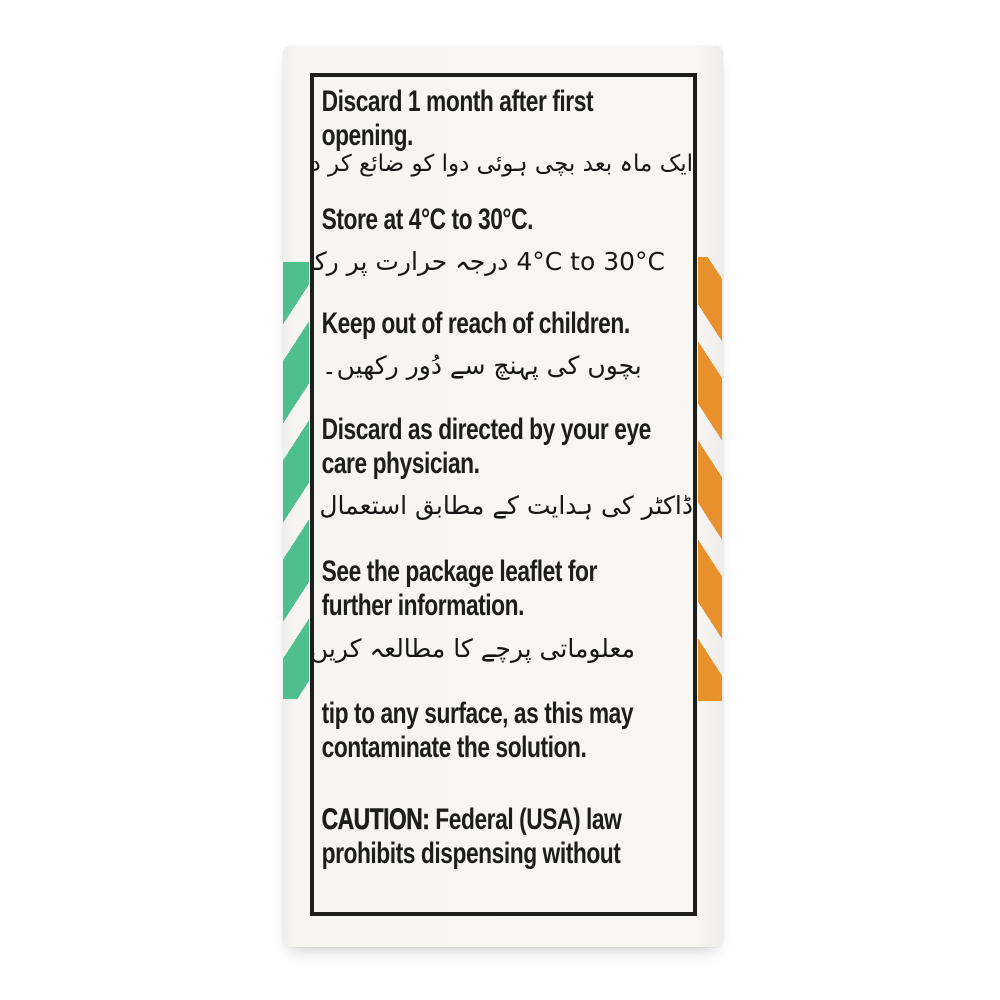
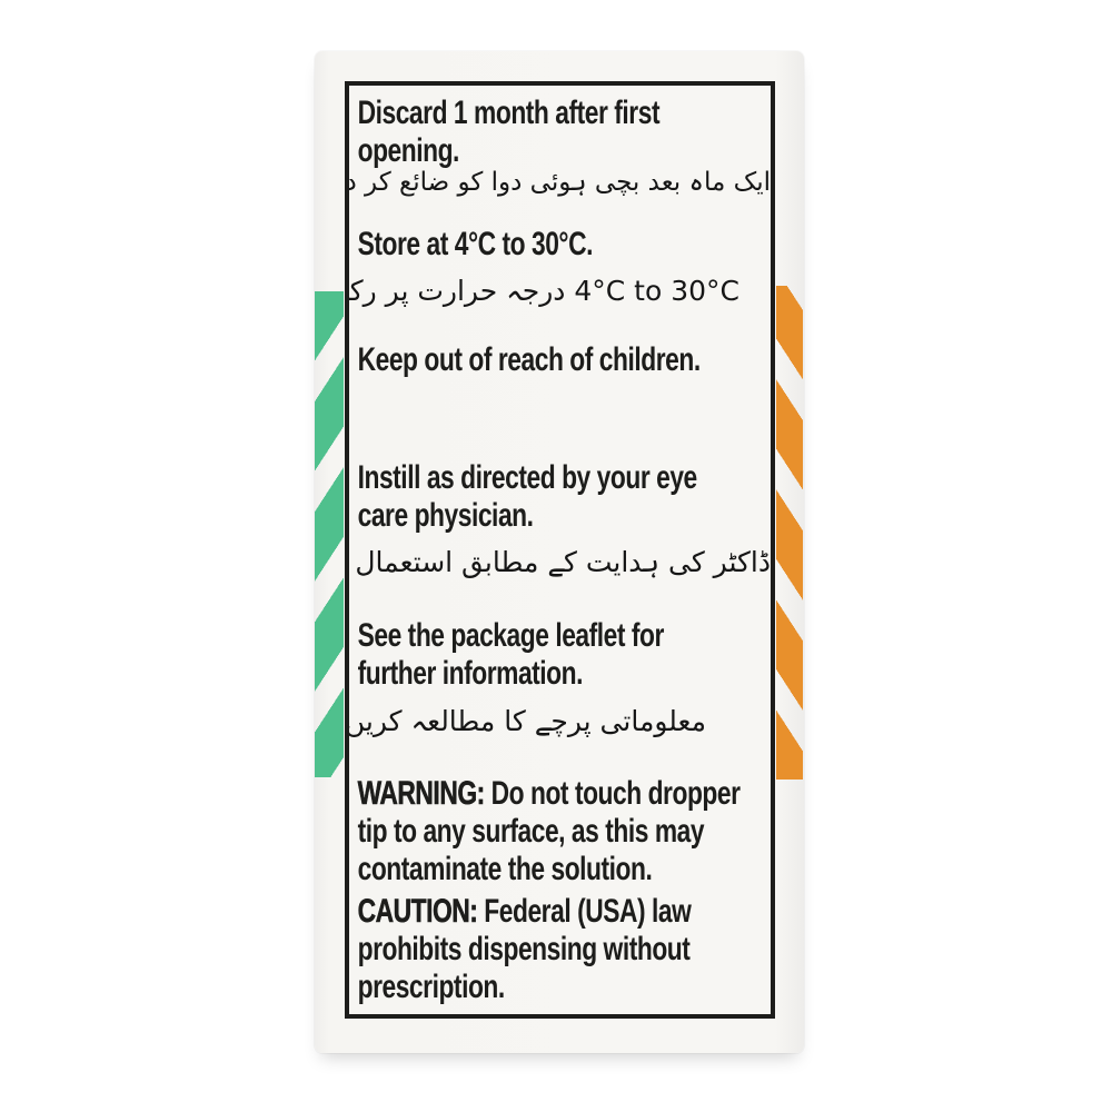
  Discard 1 month after first
  opening.
  ایک ماہ بعد بچی ہوئی دوا کو ضائع کر د
  Store at 4°C to 30°C.
  4°C to 30°C درجہ حرارت پر رک
  Keep out of reach of children.
- بچوں کی پہنچ سے دُور رکھیں۔
- Discard as directed by your eye
+ Instill as directed by your eye
  care physician.
  ڈاکٹر کی ہدایت کے مطابق استعمال
  See the package leaflet for
  further information.
  معلوماتی پرچے کا مطالعہ کریں
+ WARNING: Do not touch dropper
  tip to any surface, as this may
  contaminate the solution.
  CAUTION: Federal (USA) law
  prohibits dispensing without
+ prescription.
